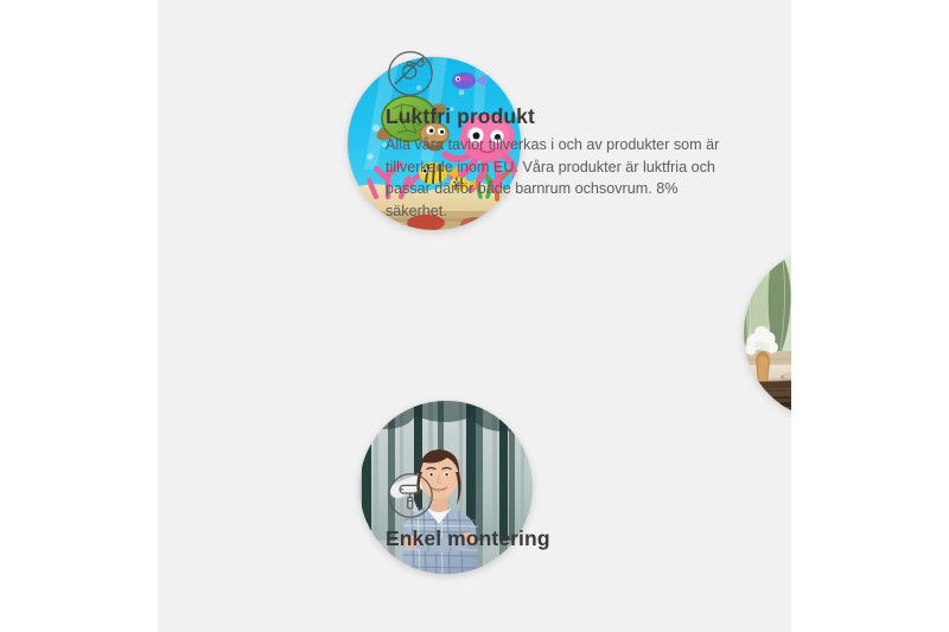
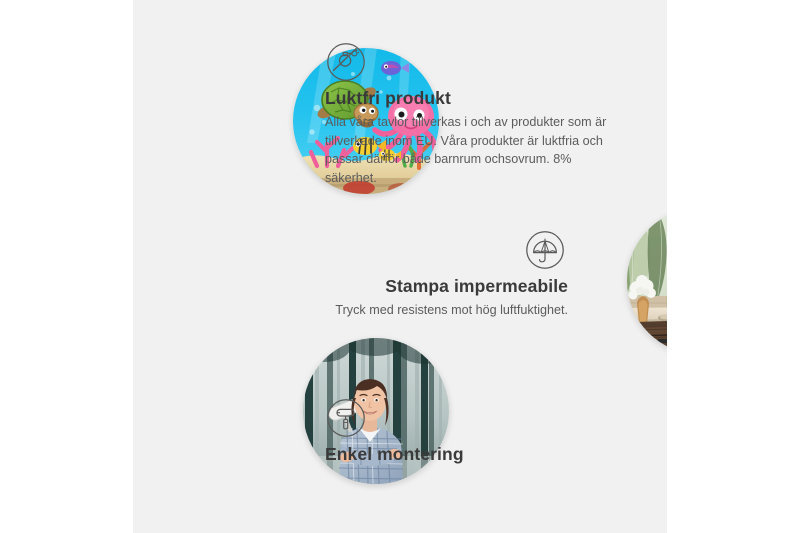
  Luktfri produkt
  Alla våra tavlor tillverkas i och av produkter som är tillverkade inom EU. Våra produkter är luktfria och passar därför både barnrum ochsovrum. 8% säkerhet.
+ Stampa impermeabile
+ Tryck med resistens mot hög luftfuktighet.
  Enkel montering
